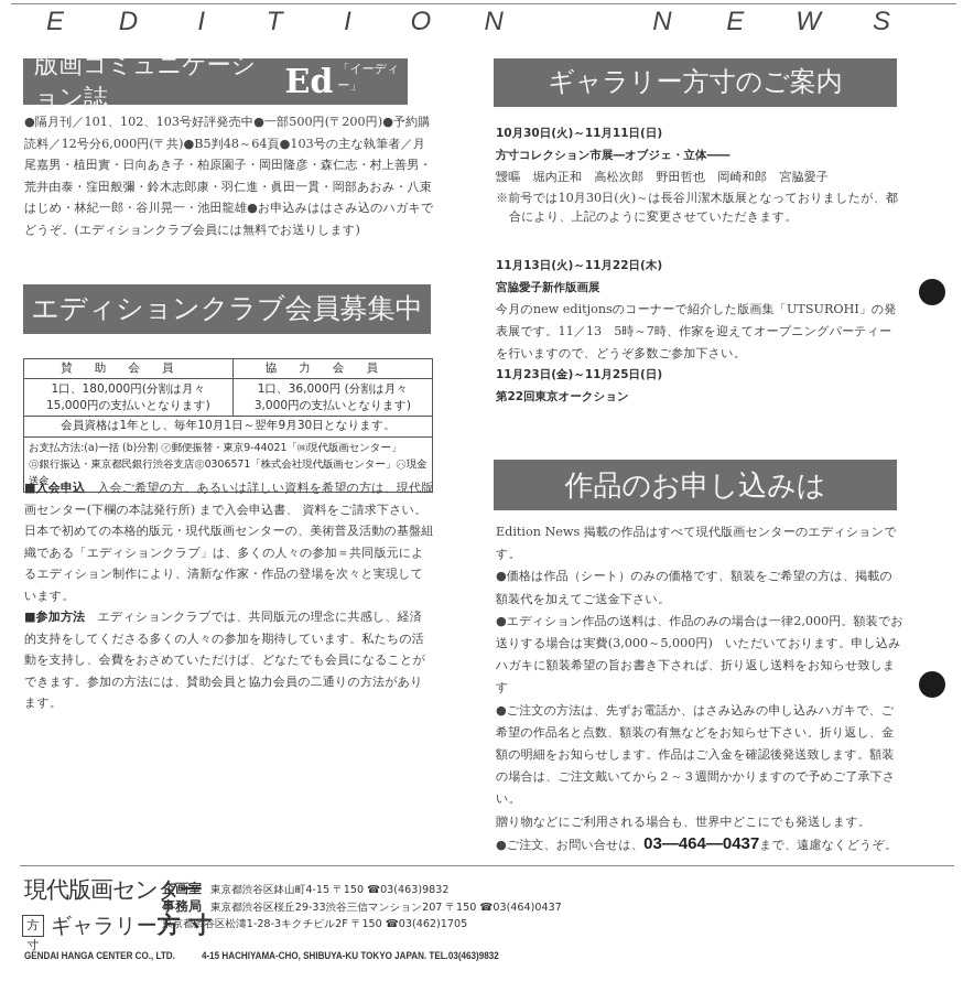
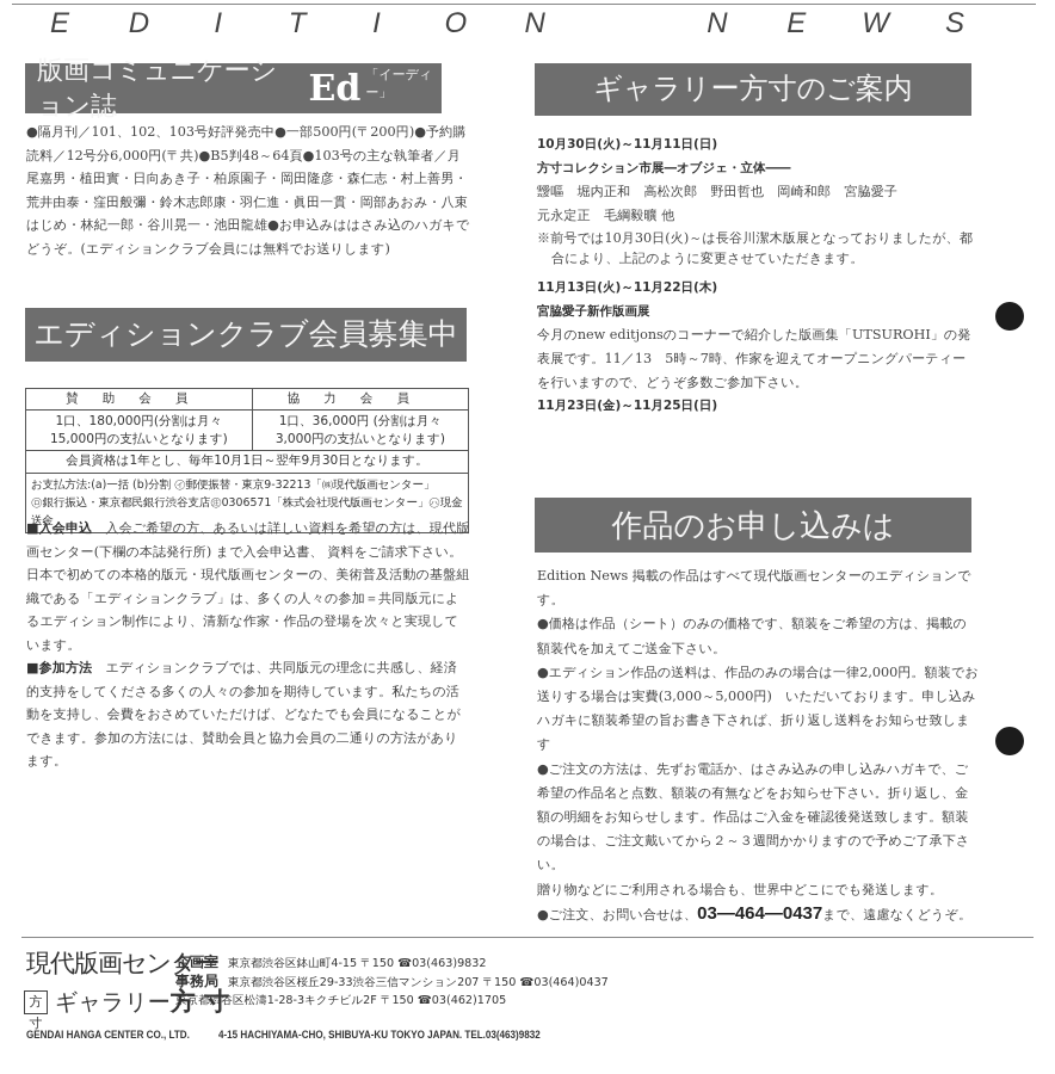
  E
  D
  I
  T
  I
  O
  N
  N
  E
  W
  S
  版画コミュニケーション誌
  Ed
  「イーディー」
  ●隔月刊／101、102、103号好評発売中●一部500円(〒200円)●予約購読料／12号分6,000円(〒共)●B5判48～64頁●103号の主な執筆者／月尾嘉男・植田實・日向あき子・柏原園子・岡田隆彦・森仁志・村上善男・荒井由泰・窪田般彌・鈴木志郎康・羽仁進・眞田一貫・岡部あおみ・八束はじめ・林紀一郎・谷川晃一・池田龍雄●お申込みははさみ込のハガキでどうぞ。(エディションクラブ会員には無料でお送りします)
  エディションクラブ会員募集中
  賛助会員	協力会員
  1口、180,000円(分割は月々 15,000円の支払いとなります)	1口、36,000円 (分割は月々 3,000円の支払いとなります)
  会員資格は1年とし、毎年10月1日～翌年9月30日となります。
- お支払方法:(a)一括 (b)分割 ㋑郵便振替・東京9-44021「㈱現代版画センター」 ㋺銀行振込・東京都民銀行渋谷支店㊟0306571「株式会社現代版画センター」㋩現金送金
+ お支払方法:(a)一括 (b)分割 ㋑郵便振替・東京9-32213「㈱現代版画センター」 ㋺銀行振込・東京都民銀行渋谷支店㊟0306571「株式会社現代版画センター」㋩現金送金
  ■入会申込 入会ご希望の方、あるいは詳しい資料を希望の方は、現代版画センター(下欄の本誌発行所) まで入会申込書、 資料をご請求下さい。
  日本で初めての本格的版元・現代版画センターの、美術普及活動の基盤組織である「エディションクラブ」は、多くの人々の参加＝共同版元によるエディション制作により、清新な作家・作品の登場を次々と実現しています。
  ■参加方法 エディションクラブでは、共同版元の理念に共感し、経済的支持をしてくださる多くの人々の参加を期待しています。私たちの活動を支持し、会費をおさめていただけば、どなたでも会員になることができます。参加の方法には、賛助会員と協力会員の二通りの方法があります。
  ギャラリー方寸のご案内
  10月30日(火)～11月11日(日)
  方寸コレクション市展―オブジェ・立体――
  靉嘔 堀内正和 高松次郎 野田哲也 岡崎和郎 宮脇愛子
+ 元永定正 毛綱毅曠 他
  ※前号では10月30日(火)～は長谷川潔木版展となっておりましたが、都合により、上記のように変更させていただきます。
  11月13日(火)～11月22日(木)
  宮脇愛子新作版画展
  今月のnew editjonsのコーナーで紹介した版画集「UTSUROHI」の発表展です。11／13 5時～7時、作家を迎えてオープニングパーティーを行いますので、どうぞ多数ご参加下さい。
  11月23日(金)～11月25日(日)
- 第22回東京オークション
  作品のお申し込みは
  Edition News 掲載の作品はすべて現代版画センターのエディションです。
  ●価格は作品（シート）のみの価格です、額装をご希望の方は、掲載の額装代を加えてご送金下さい。
  ●エディション作品の送料は、作品のみの場合は一律2,000円。額装でお送りする場合は実費(3,000～5,000円) いただいております。申し込みハガキに額装希望の旨お書き下されば、折り返し送料をお知らせ致します
  ●ご注文の方法は、先ずお電話か、はさみ込みの申し込みハガキで、ご希望の作品名と点数、額装の有無などをお知らせ下さい。折り返し、金額の明細をお知らせします。作品はご入金を確認後発送致します。額装の場合は、ご注文戴いてから２～３週間かかりますので予めご了承下さい。
  贈り物などにご利用される場合も、世界中どこにでも発送します。
  ●ご注文、お問い合せは、03―464―0437まで、遠慮なくどうぞ。
  現代版画センター
  方寸
  ギャラリー
  方 寸
  企画室 東京都渋谷区鉢山町4-15 〒150 ☎03(463)9832
  事務局 東京都渋谷区桜丘29-33渋谷三信マンション207 〒150 ☎03(464)0437
  東京都渋谷区松濤1-28-3キクチビル2F 〒150 ☎03(462)1705
  GENDAI HANGA CENTER CO., LTD.
  4-15 HACHIYAMA-CHO, SHIBUYA-KU TOKYO JAPAN. TEL.03(463)9832
